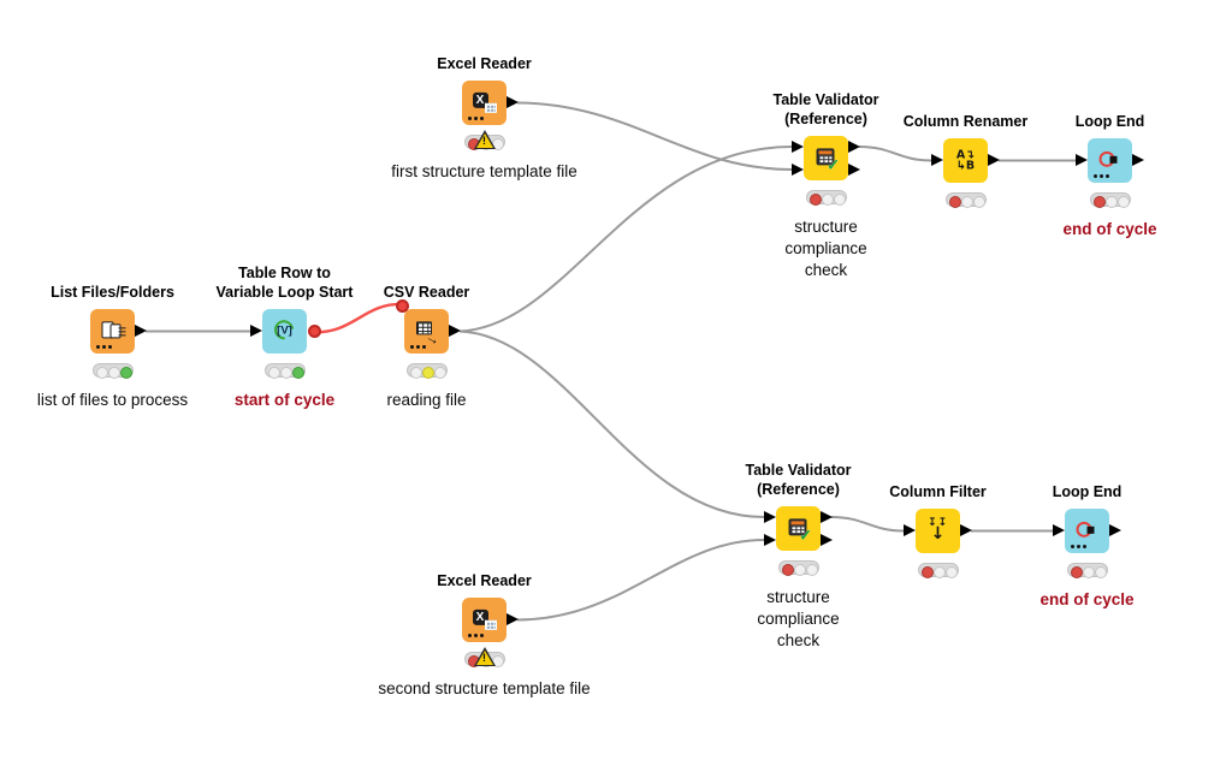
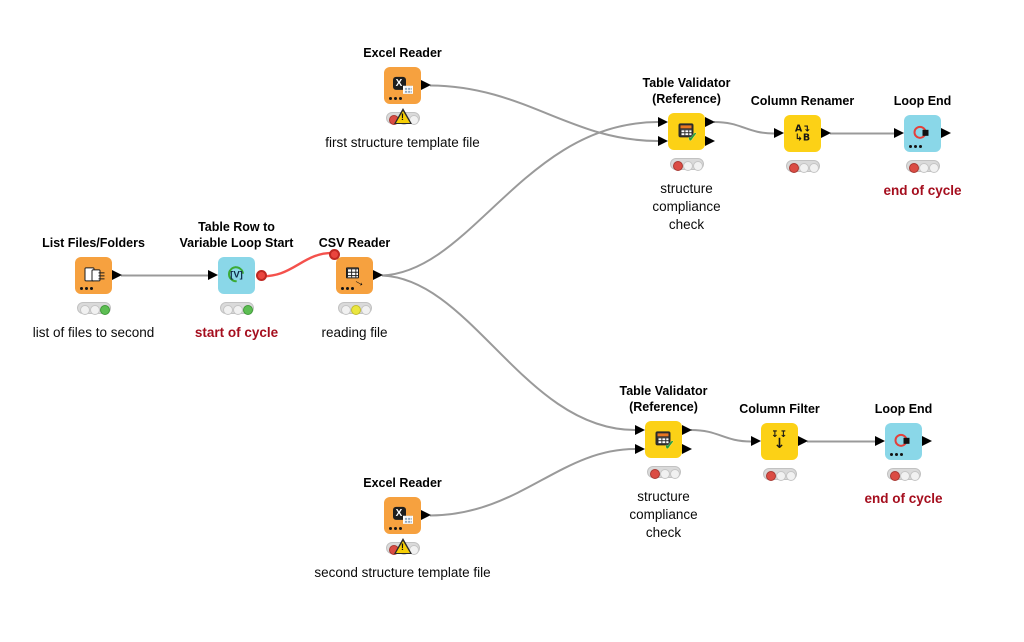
  List Files/Folders
- list of files to process
+ list of files to second
  Table Row to
  Variable Loop Start
  [V]
  start of cycle
  CSV Reader
  reading file
  Excel Reader
  X
  !
  first structure template file
  Table Validator
  (Reference)
  ✓
  structure
  compliance
  check
  Column Renamer
  A↴
  ↳B
  Loop End
  end of cycle
  Table Validator
  (Reference)
  ✓
  structure
  compliance
  check
  Column Filter
  ↧↧
  ↓
  Loop End
  end of cycle
  Excel Reader
  X
  !
  second structure template file
